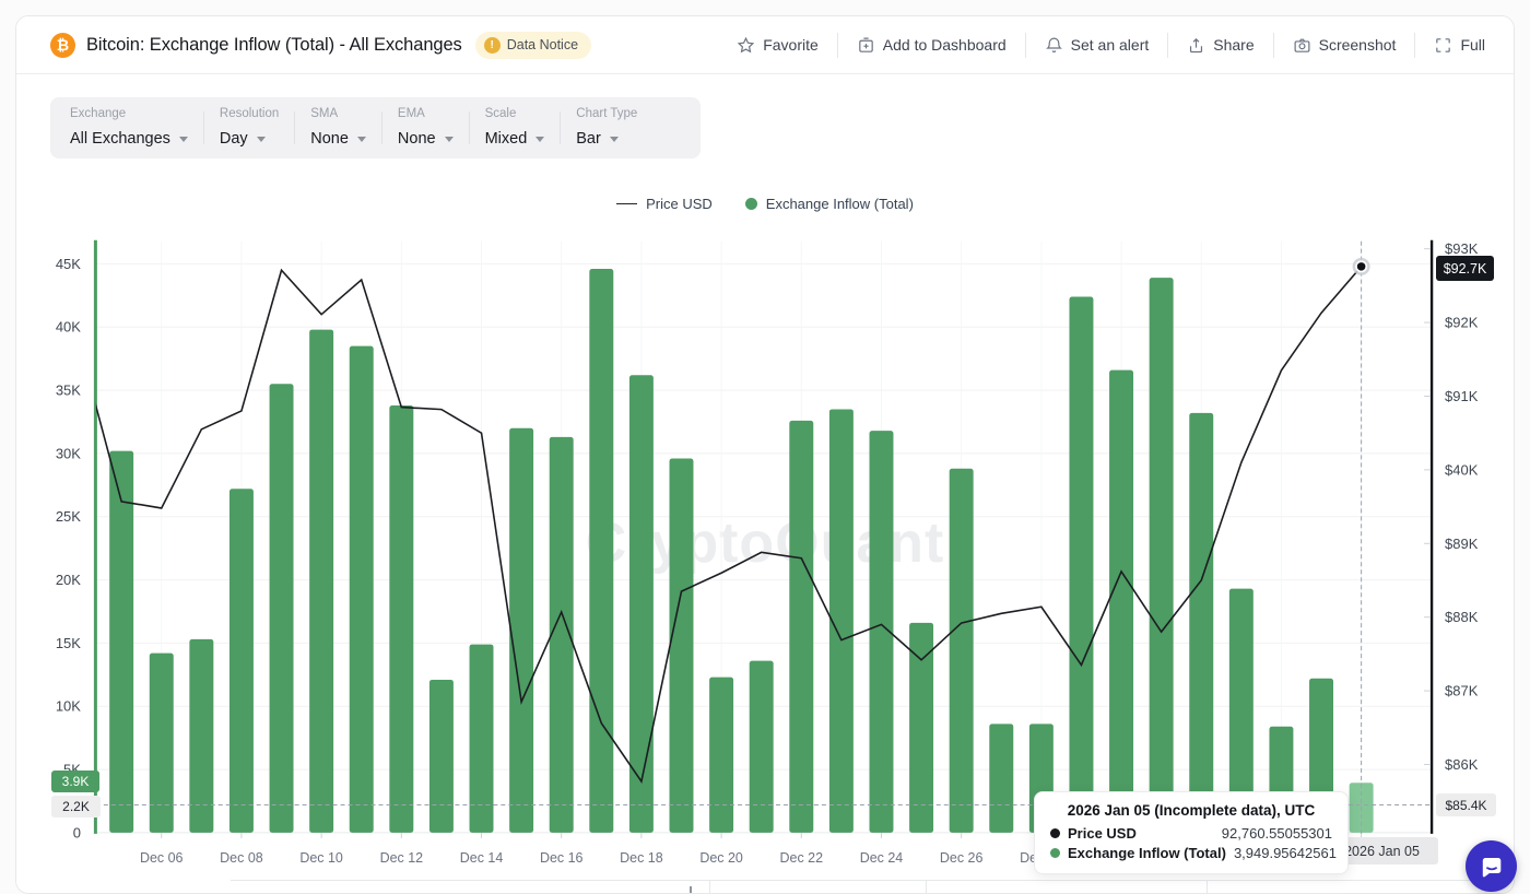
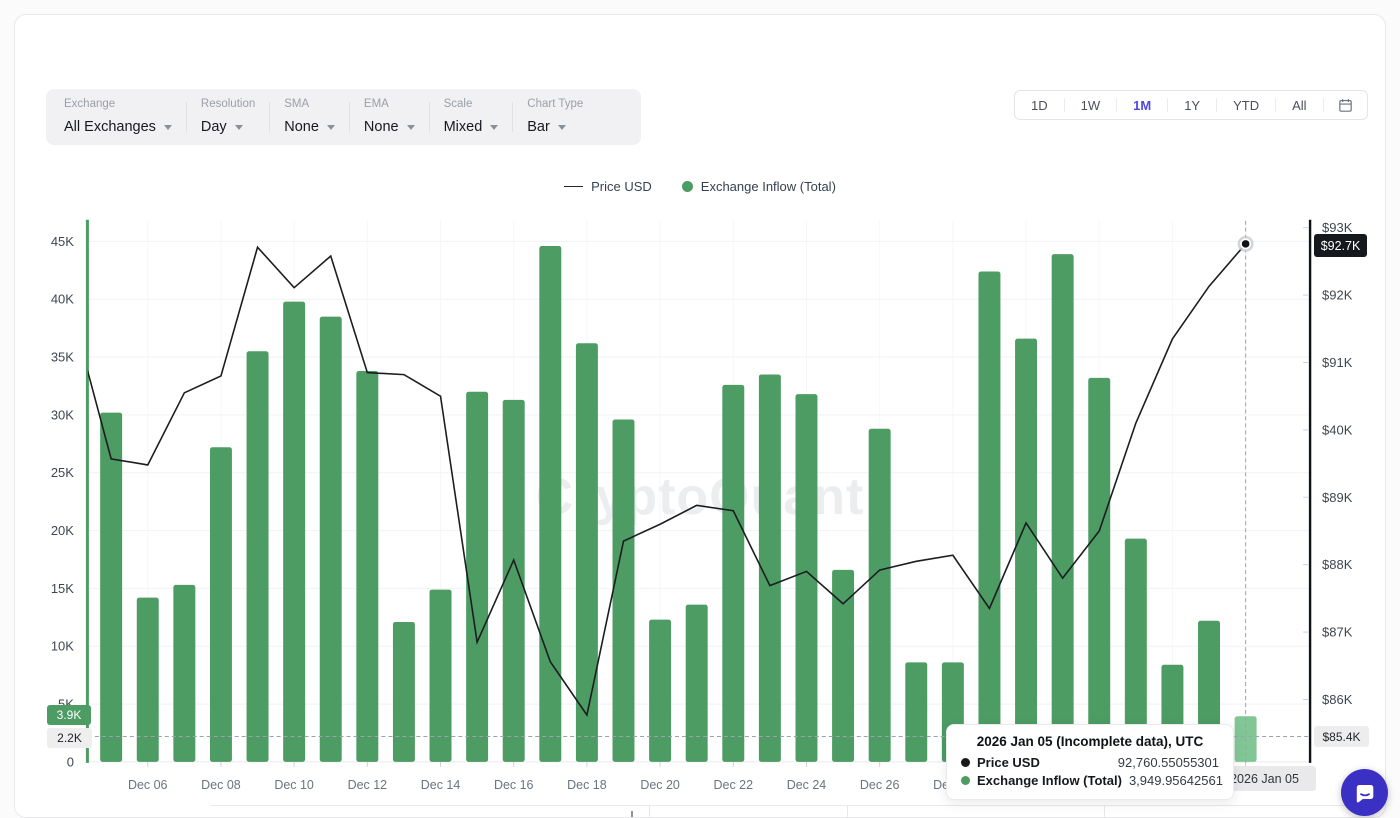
- ₿
- Bitcoin: Exchange Inflow (Total) - All Exchanges
- !
- Data Notice
- Favorite
- Add to Dashboard
- Set an alert
- Share
- Screenshot
- Full
  Exchange
  All Exchanges
  Resolution
  Day
  SMA
  None
  EMA
  None
  Scale
  Mixed
  Chart Type
  Bar
+ 1D
+ 1W
+ 1M
+ 1Y
+ YTD
+ All
  Price USD
  Exchange Inflow (Total)
  0
  10K
  15K
  20K
  25K
  30K
  35K
  40K
  45K
  $86K
  $87K
  $88K
  $89K
  $40K
  $91K
  $92K
  $93K
  Dec 06
  Dec 08
  Dec 10
  Dec 12
  Dec 14
  Dec 16
  Dec 18
  Dec 20
  Dec 22
  Dec 24
  Dec 26
  3.9K
  2.2K
  $92.7K
  $85.4K
  026 Jan 05
  2026 Jan 05 (Incomplete data), UTC
  Price USD
  92,760.55055301
  Exchange Inflow (Total)
  3,949.95642561
